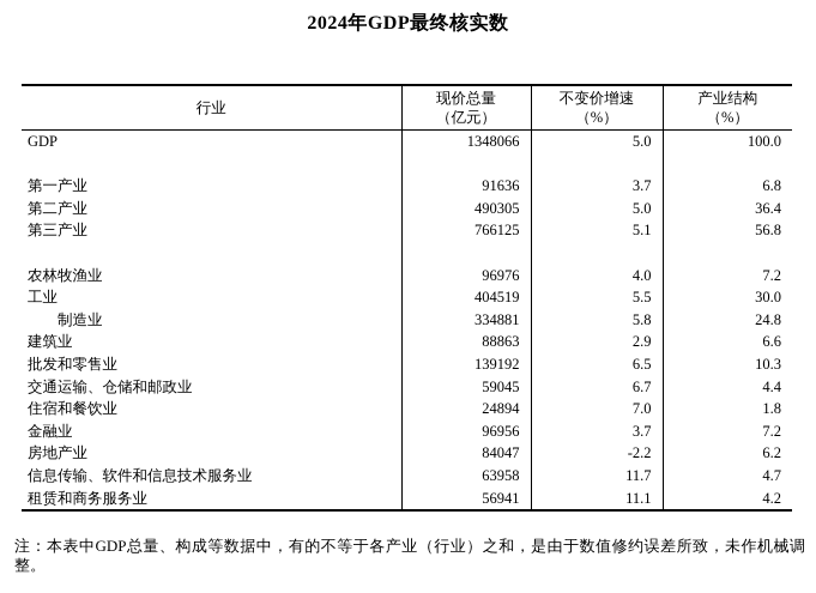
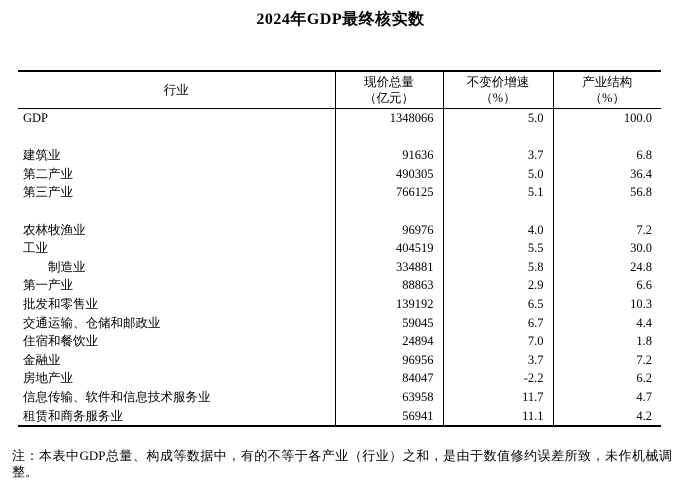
  2024年GDP最终核实数
  行业	现价总量 （亿元）	不变价增速 （%）	产业结构 （%）
  GDP	1348066	5.0	100.0
- 第一产业	91636	3.7	6.8
+ 建筑业	91636	3.7	6.8
  第二产业	490305	5.0	36.4
  第三产业	766125	5.1	56.8
  农林牧渔业	96976	4.0	7.2
  工业	404519	5.5	30.0
  制造业	334881	5.8	24.8
- 建筑业	88863	2.9	6.6
+ 第一产业	88863	2.9	6.6
  批发和零售业	139192	6.5	10.3
  交通运输、仓储和邮政业	59045	6.7	4.4
  住宿和餐饮业	24894	7.0	1.8
  金融业	96956	3.7	7.2
  房地产业	84047	-2.2	6.2
  信息传输、软件和信息技术服务业	63958	11.7	4.7
  租赁和商务服务业	56941	11.1	4.2
  注：本表中GDP总量、构成等数据中，有的不等于各产业（行业）之和，是由于数值修约误差所致，未作机械调整。
